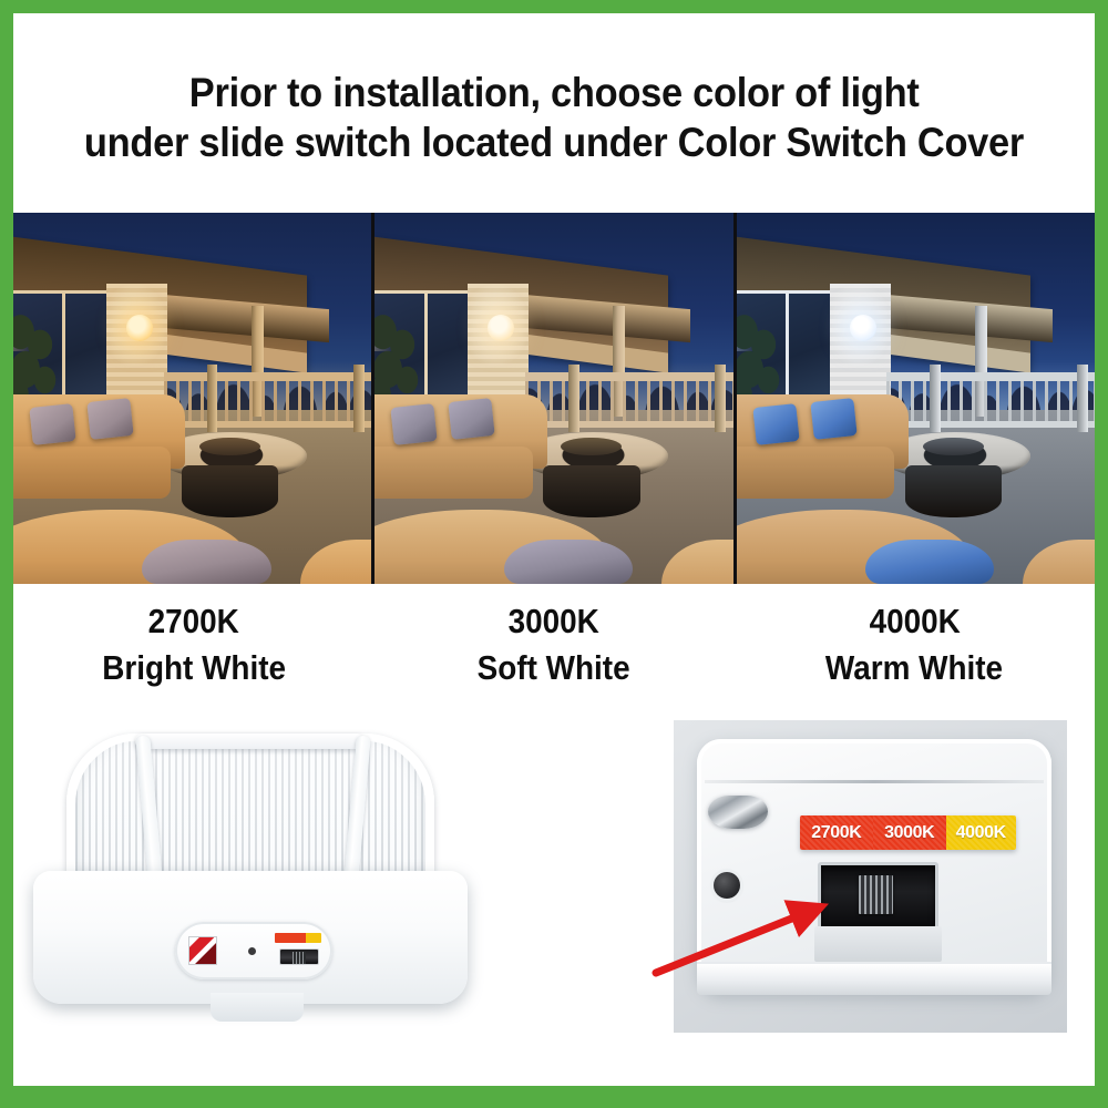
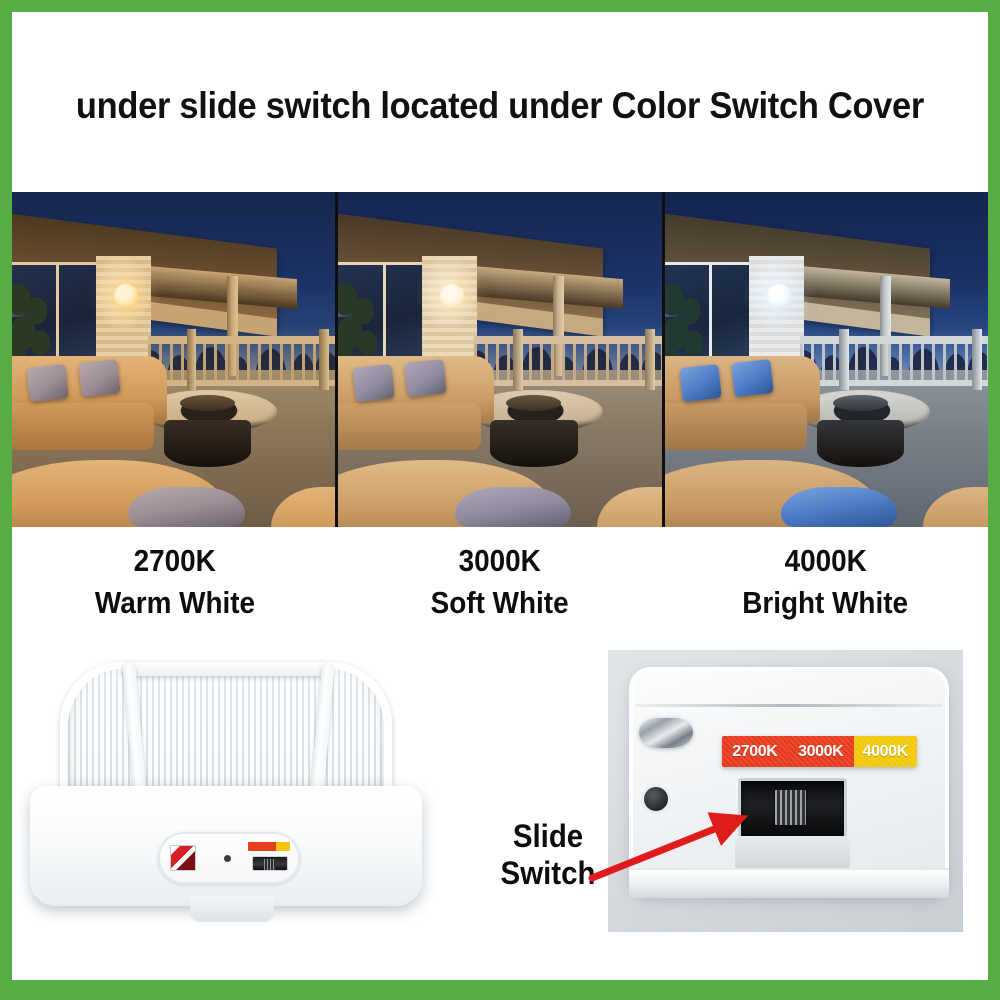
- Prior to installation, choose color of light
  under slide switch located under Color Switch Cover
  2700K
- Bright White
+ Warm White
  3000K
  Soft White
  4000K
- Warm White
+ Bright White
  2700K
  3000K
  4000K
+ Slide
+ Switch
